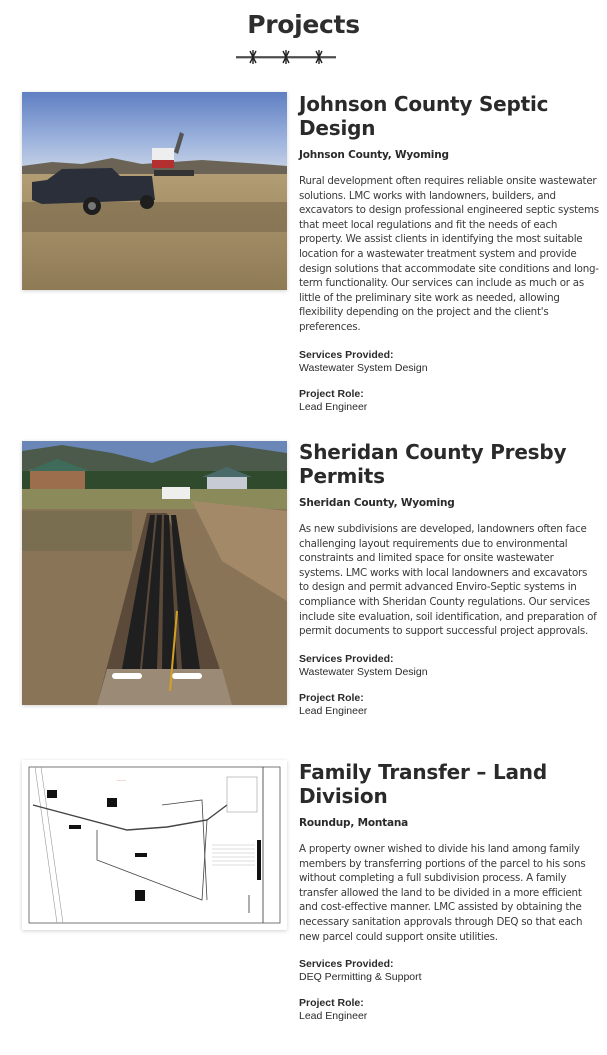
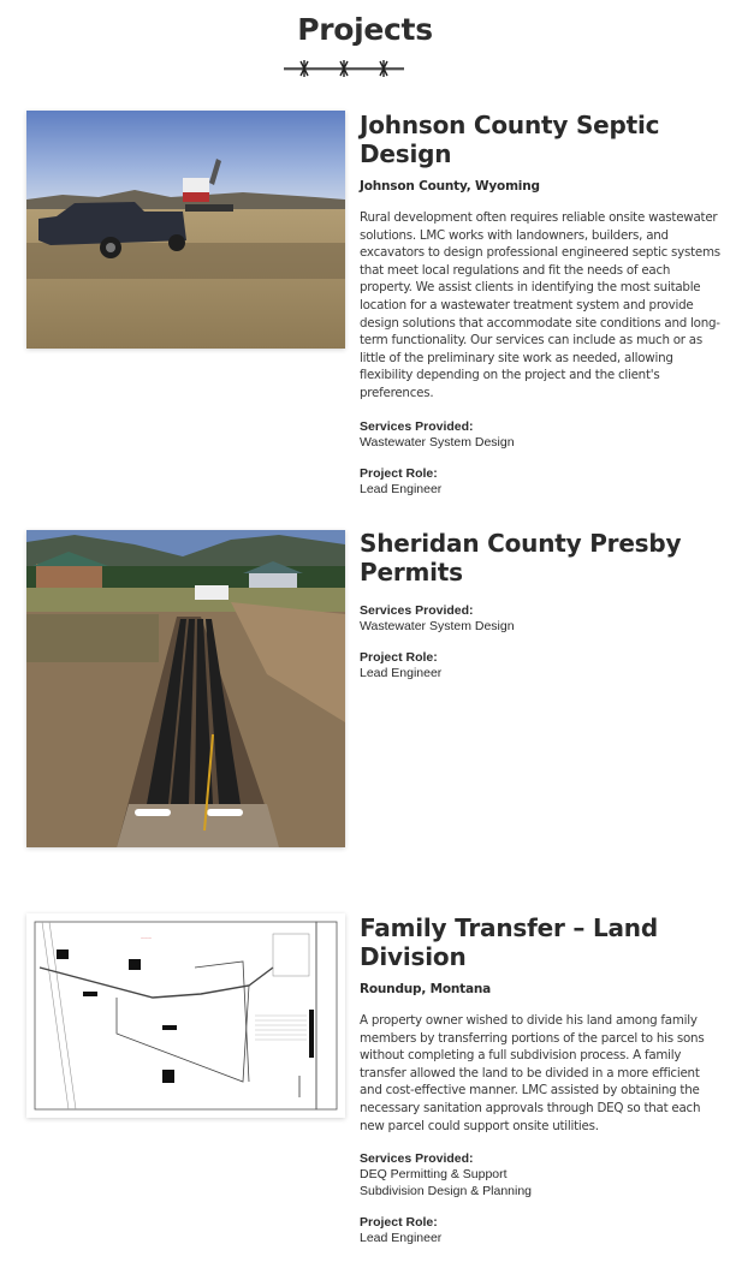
  Projects
  Johnson County Septic Design
  Johnson County, Wyoming
  Rural development often requires reliable onsite wastewater solutions. LMC works with landowners, builders, and excavators to design professional engineered septic systems that meet local regulations and fit the needs of each property. We assist clients in identifying the most suitable location for a wastewater treatment system and provide design solutions that accommodate site conditions and long-term functionality. Our services can include as much or as little of the preliminary site work as needed, allowing flexibility depending on the project and the client's preferences.
  Services Provided:
  Wastewater System Design
  Project Role:
  Lead Engineer
  Sheridan County Presby Permits
- Sheridan County, Wyoming
- As new subdivisions are developed, landowners often face challenging layout requirements due to environmental constraints and limited space for onsite wastewater systems. LMC works with local landowners and excavators to design and permit advanced Enviro-Septic systems in compliance with Sheridan County regulations. Our services include site evaluation, soil identification, and preparation of permit documents to support successful project approvals.
  Services Provided:
  Wastewater System Design
  Project Role:
  Lead Engineer
  Family Transfer – Land Division
  Roundup, Montana
  A property owner wished to divide his land among family members by transferring portions of the parcel to his sons without completing a full subdivision process. A family transfer allowed the land to be divided in a more efficient and cost-effective manner. LMC assisted by obtaining the necessary sanitation approvals through DEQ so that each new parcel could support onsite utilities.
  Services Provided:
  DEQ Permitting & Support
+ Subdivision Design & Planning
  Project Role:
  Lead Engineer
